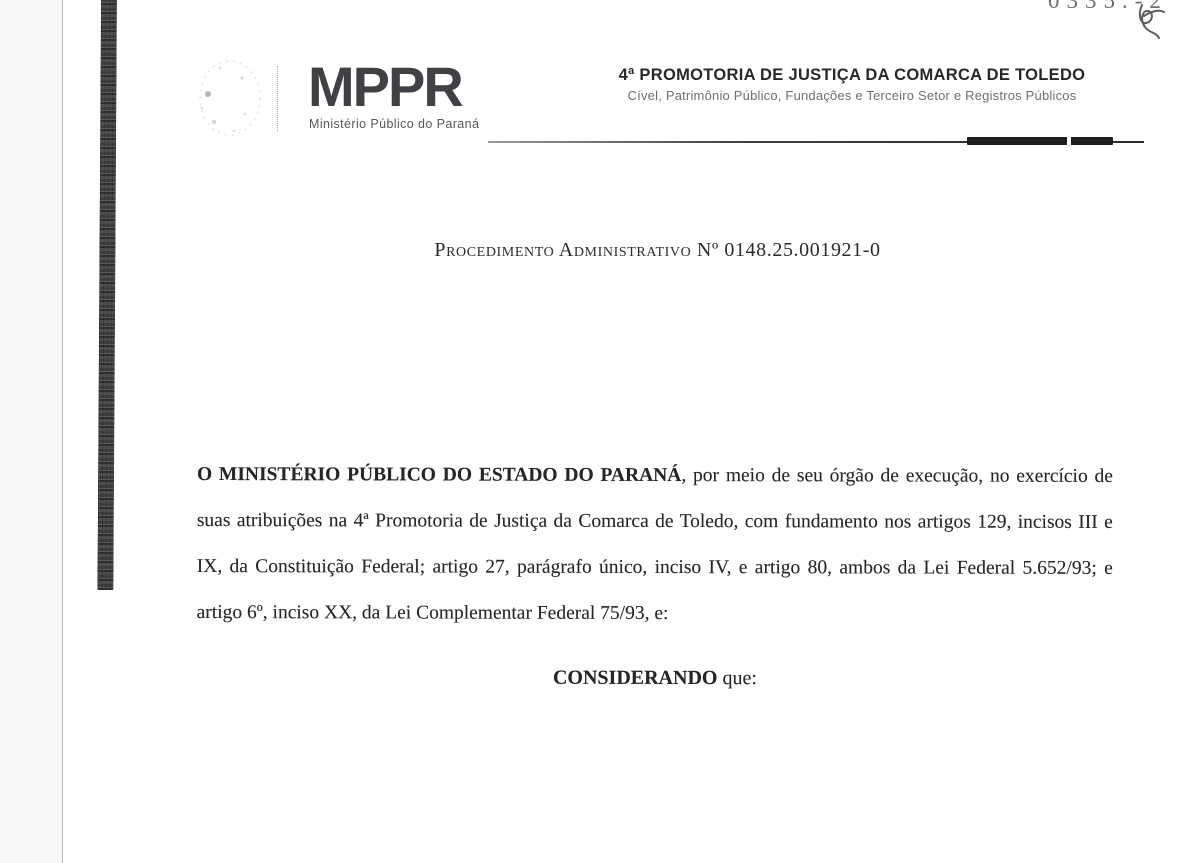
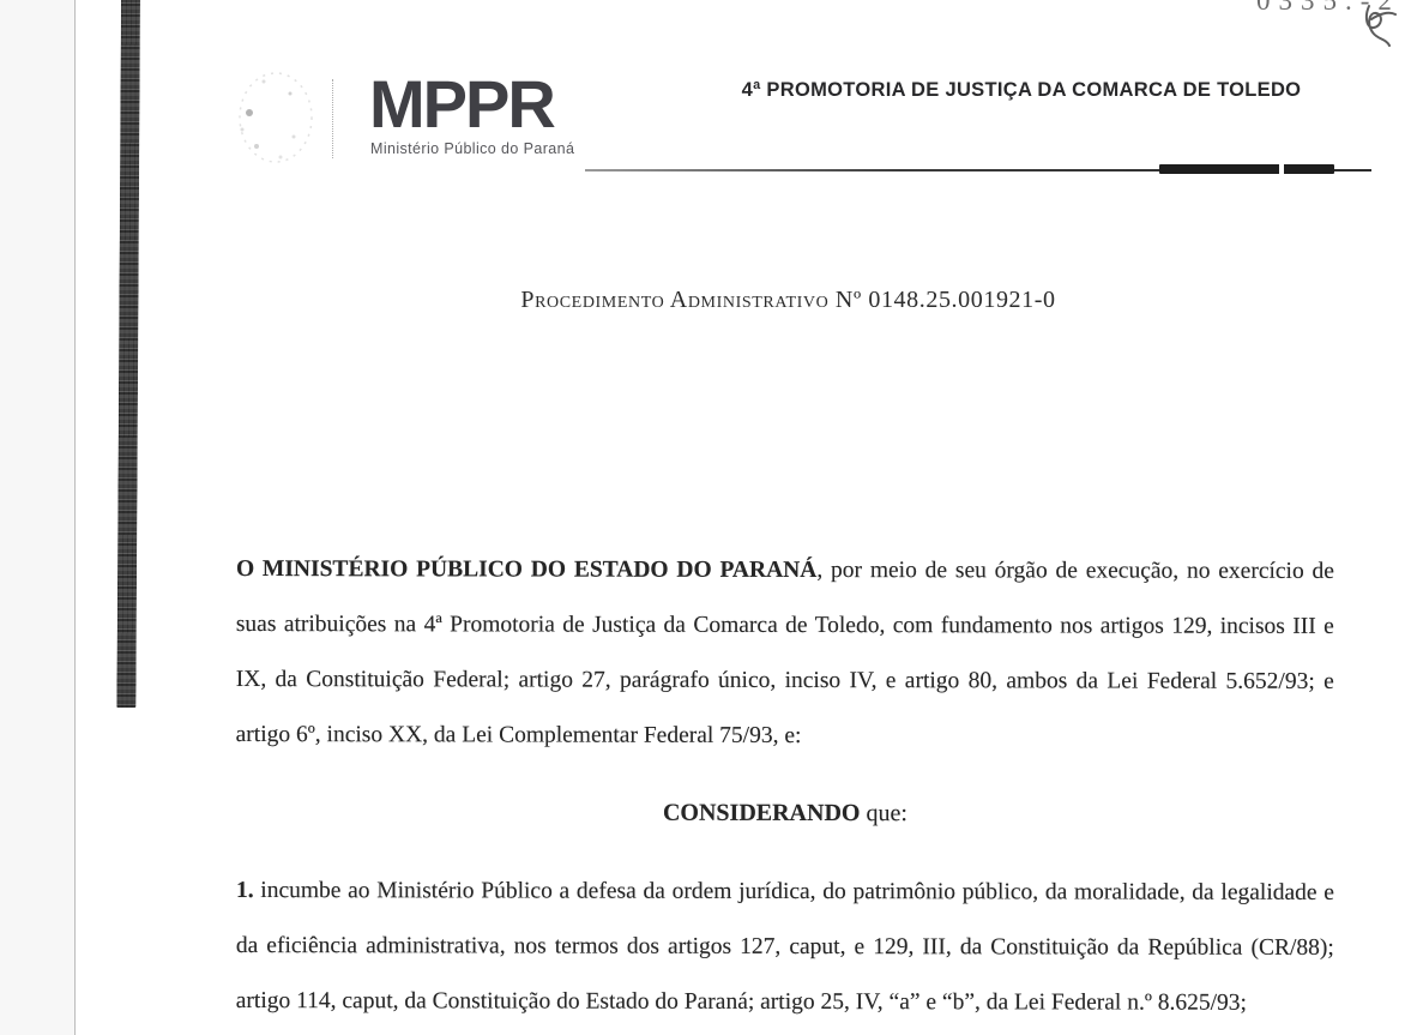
  0335.-2
  MPPR
  Ministério Público do Paraná
  4ª PROMOTORIA DE JUSTIÇA DA COMARCA DE TOLEDO
- Cível, Patrimônio Público, Fundações e Terceiro Setor e Registros Públicos
  Procedimento Administrativo Nº 0148.25.001921-0
  O MINISTÉRIO PÚBLICO DO ESTADO DO PARANÁ, por meio de seu órgão de execução, no exercício de suas atribuições na 4ª Promotoria de Justiça da Comarca de Toledo, com fundamento nos artigos 129, incisos III e IX, da Constituição Federal; artigo 27, parágrafo único, inciso IV, e artigo 80, ambos da Lei Federal 5.652/93; e artigo 6º, inciso XX, da Lei Complementar Federal 75/93, e:
  CONSIDERANDO que:
+ 1. incumbe ao Ministério Público a defesa da ordem jurídica, do patrimônio público, da moralidade, da legalidade e da eficiência administrativa, nos termos dos artigos 127, caput, e 129, III, da Constituição da República (CR/88); artigo 114, caput, da Constituição do Estado do Paraná; artigo 25, IV, “a” e “b”, da Lei Federal n.º 8.625/93;
